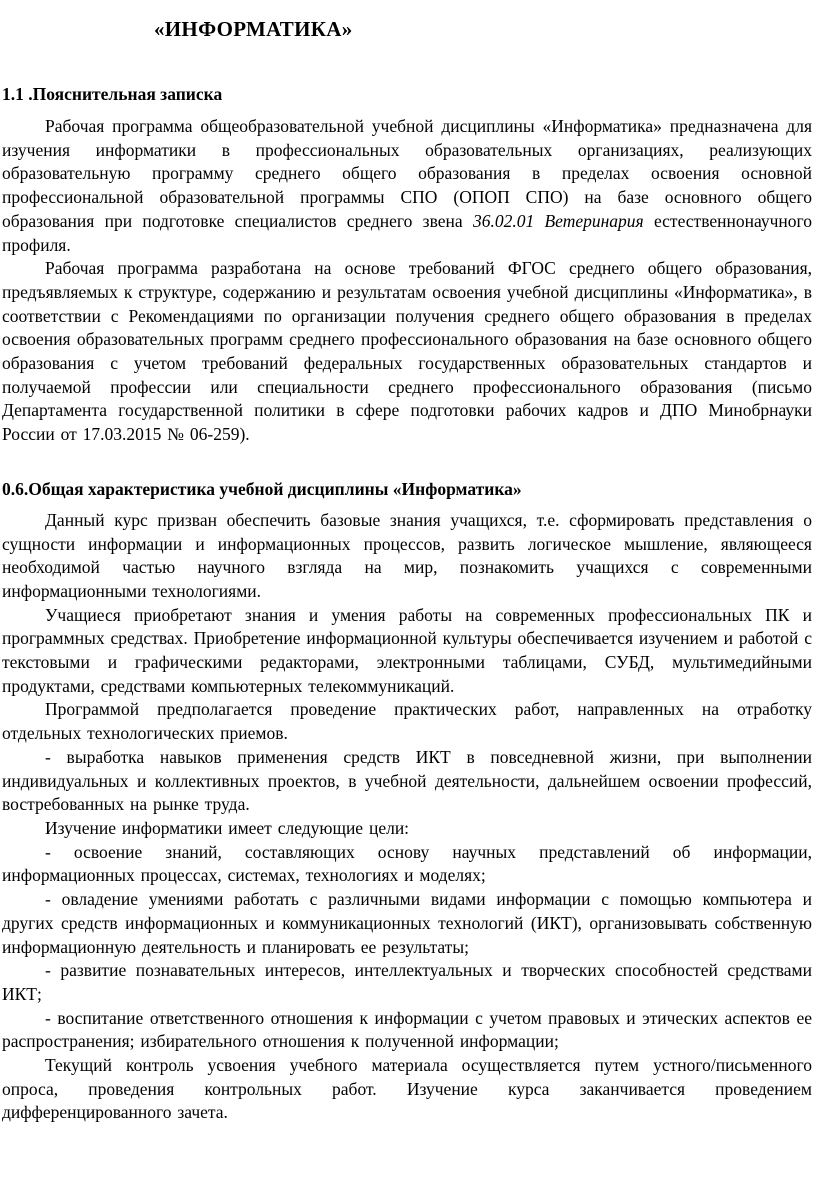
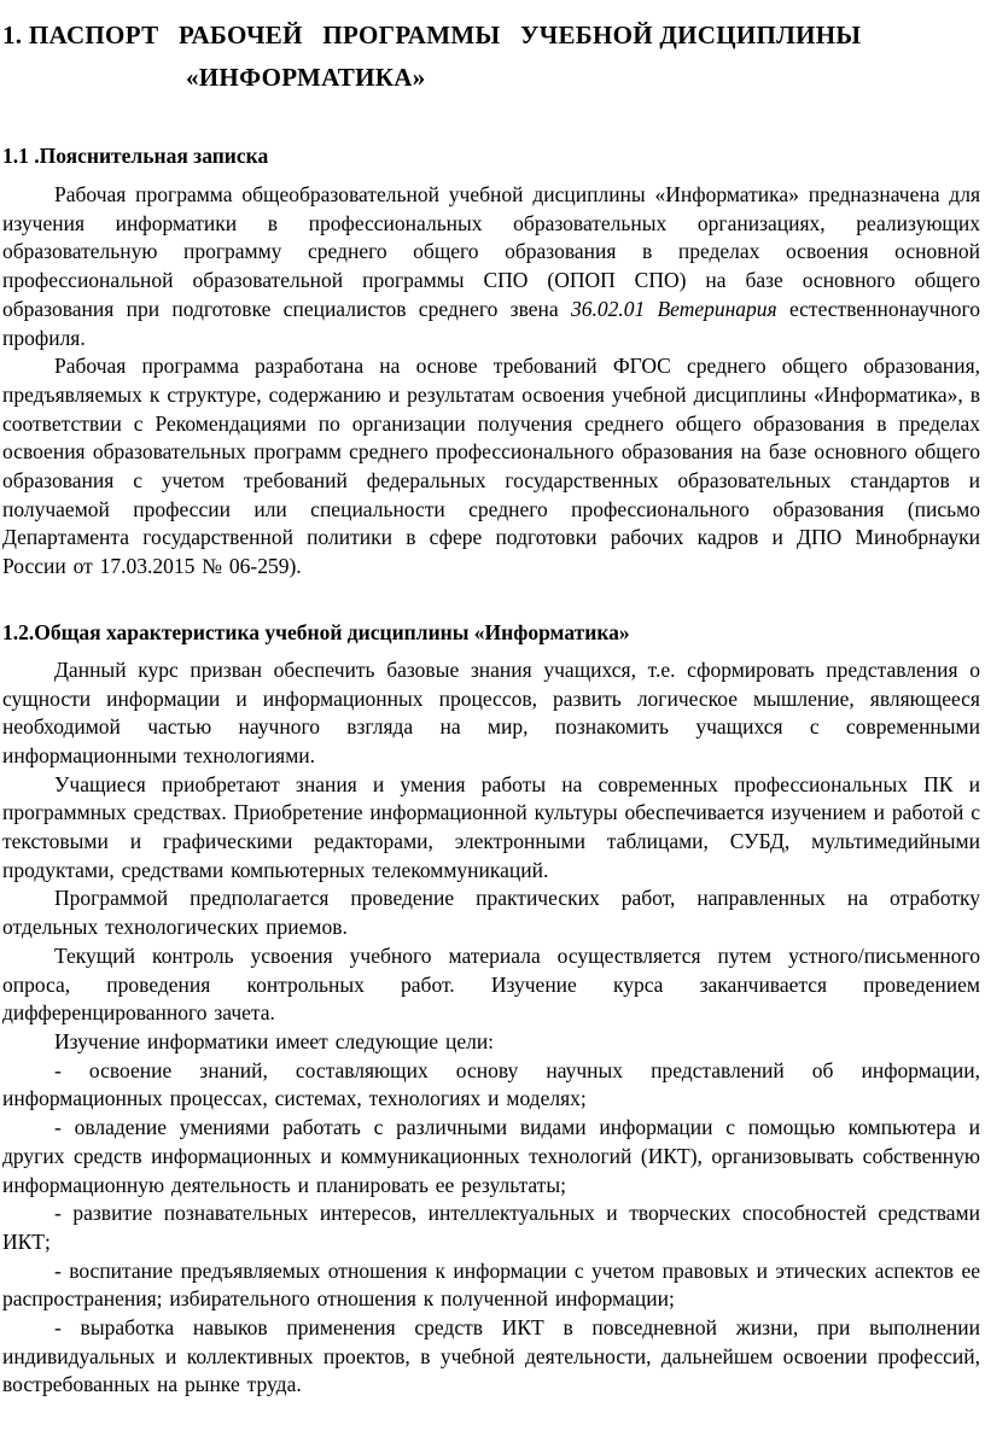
+ 1. ПАСПОРТ РАБОЧЕЙ ПРОГРАММЫ УЧЕБНОЙ ДИСЦИПЛИНЫ
  «ИНФОРМАТИКА»
  1.1 .Пояснительная записка
  Рабочая программа общеобразовательной учебной дисциплины «Информатика» предназначена для изучения информатики в профессиональных образовательных организациях, реализующих образовательную программу среднего общего образования в пределах освоения основной профессиональной образовательной программы СПО (ОПОП СПО) на базе основного общего образования при подготовке специалистов среднего звена 36.02.01 Ветеринария естественнонаучного профиля.
  Рабочая программа разработана на основе требований ФГОС среднего общего образования, предъявляемых к структуре, содержанию и результатам освоения учебной дисциплины «Информатика», в соответствии с Рекомендациями по организации получения среднего общего образования в пределах освоения образовательных программ среднего профессионального образования на базе основного общего образования с учетом требований федеральных государственных образовательных стандартов и получаемой профессии или специальности среднего профессионального образования (письмо Департамента государственной политики в сфере подготовки рабочих кадров и ДПО Минобрнауки России от 17.03.2015 № 06-259).
- 0.6.Общая характеристика учебной дисциплины «Информатика»
+ 1.2.Общая характеристика учебной дисциплины «Информатика»
  Данный курс призван обеспечить базовые знания учащихся, т.е. сформировать представления о сущности информации и информационных процессов, развить логическое мышление, являющееся необходимой частью научного взгляда на мир, познакомить учащихся с современными информационными технологиями.
  Учащиеся приобретают знания и умения работы на современных профессиональных ПК и программных средствах. Приобретение информационной культуры обеспечивается изучением и работой с текстовыми и графическими редакторами, электронными таблицами, СУБД, мультимедийными продуктами, средствами компьютерных телекоммуникаций.
  Программой предполагается проведение практических работ, направленных на отработку отдельных технологических приемов.
- - выработка навыков применения средств ИКТ в повседневной жизни, при выполнении индивидуальных и коллективных проектов, в учебной деятельности, дальнейшем освоении профессий, востребованных на рынке труда.
+ Текущий контроль усвоения учебного материала осуществляется путем устного/письменного опроса, проведения контрольных работ. Изучение курса заканчивается проведением дифференцированного зачета.
  Изучение информатики имеет следующие цели:
  - освоение знаний, составляющих основу научных представлений об информации, информационных процессах, системах, технологиях и моделях;
  - овладение умениями работать с различными видами информации с помощью компьютера и других средств информационных и коммуникационных технологий (ИКТ), организовывать собственную информационную деятельность и планировать ее результаты;
  - развитие познавательных интересов, интеллектуальных и творческих способностей средствами ИКТ;
- - воспитание ответственного отношения к информации с учетом правовых и этических аспектов ее распространения; избирательного отношения к полученной информации;
+ - воспитание предъявляемых отношения к информации с учетом правовых и этических аспектов ее распространения; избирательного отношения к полученной информации;
- Текущий контроль усвоения учебного материала осуществляется путем устного/письменного опроса, проведения контрольных работ. Изучение курса заканчивается проведением дифференцированного зачета.
+ - выработка навыков применения средств ИКТ в повседневной жизни, при выполнении индивидуальных и коллективных проектов, в учебной деятельности, дальнейшем освоении профессий, востребованных на рынке труда.
